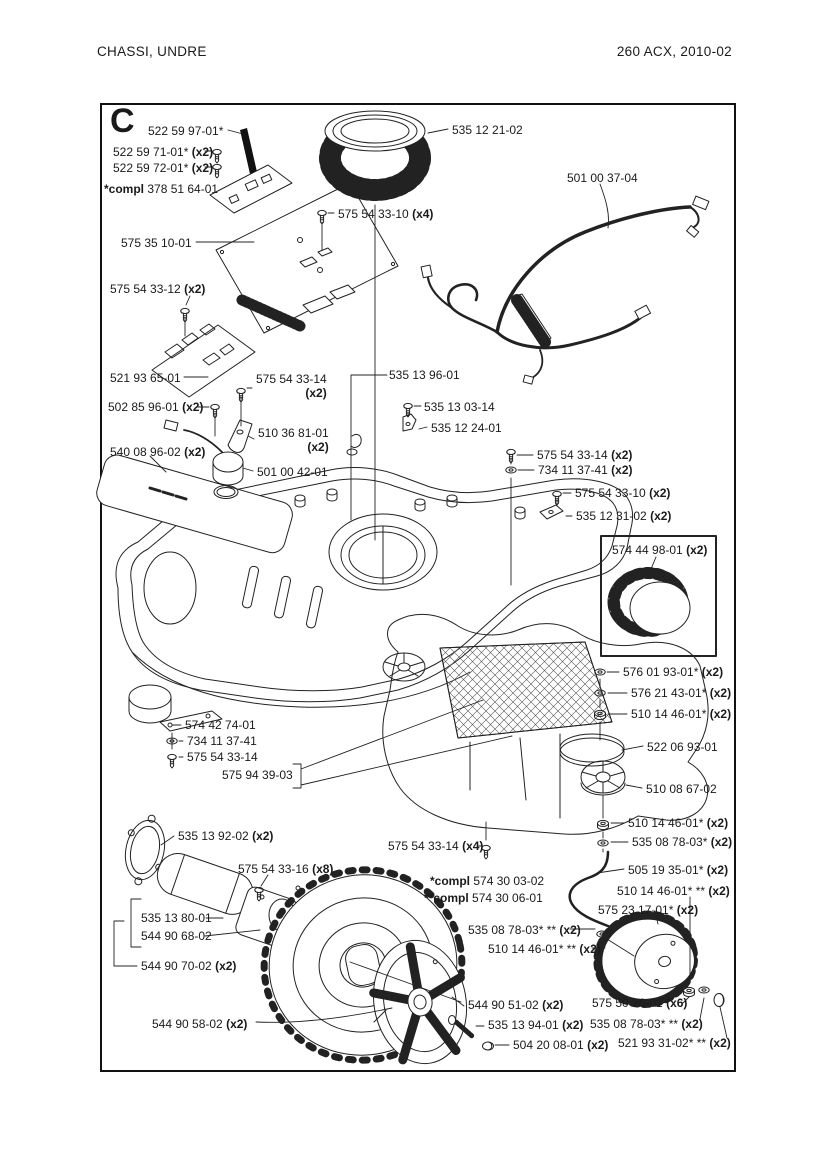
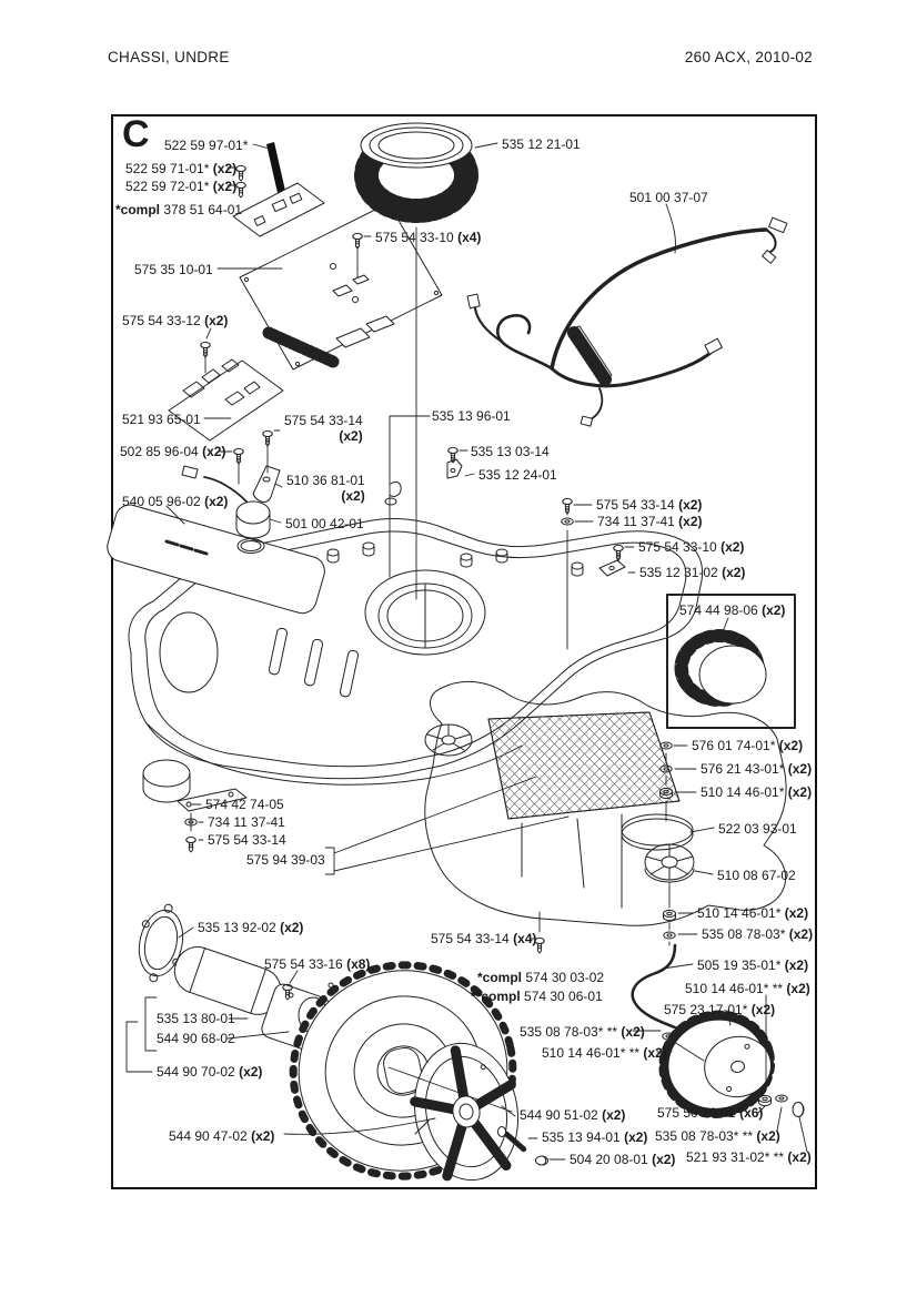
  CHASSI, UNDRE
  260 ACX, 2010-02
  C
  522 59 97-01*
  522 59 71-01* (x2)
  522 59 72-01* (x2)
  *compl 378 51 64-01
- 535 12 21-02
+ 535 12 21-01
- 501 00 37-04
+ 501 00 37-07
  575 54 33-10 (x4)
  575 35 10-01
  575 54 33-12 (x2)
  521 93 65-01
  575 54 33-14
  (x2)
- 502 85 96-01 (x2)
+ 502 85 96-04 (x2)
  535 13 96-01
  535 13 03-14
  535 12 24-01
- 540 08 96-02 (x2)
+ 540 05 96-02 (x2)
  510 36 81-01
  (x2)
  501 00 42-01
  575 54 33-14 (x2)
  734 11 37-41 (x2)
  575 54 33-10 (x2)
  535 12 31-02 (x2)
- 574 44 98-01 (x2)
+ 574 44 98-06 (x2)
- 576 01 93-01* (x2)
+ 576 01 74-01* (x2)
  576 21 43-01* (x2)
  510 14 46-01* (x2)
- 522 06 93-01
+ 522 03 93-01
  510 08 67-02
- 574 42 74-01
+ 574 42 74-05
  734 11 37-41
  575 54 33-14
  575 94 39-03
  535 13 92-02 (x2)
  575 54 33-16 (x8)
  535 13 80-01
  544 90 68-02
  544 90 70-02 (x2)
- 544 90 58-02 (x2)
+ 544 90 47-02 (x2)
  *compl 574 30 03-02
  **compl 574 30 06-01
  575 54 33-14 (x4)
  535 08 78-03* ** (x2)
  510 14 46-01* ** (x2)
  544 90 51-02 (x2)
  535 13 94-01 (x2)
  504 20 08-01 (x2)
  510 14 46-01* (x2)
  535 08 78-03* (x2)
  505 19 35-01* (x2)
  510 14 46-01* ** (x2)
  575 23 17-01* (x2)
  575 50 76-01 (x6)
  535 08 78-03* ** (x2)
  521 93 31-02* ** (x2)
